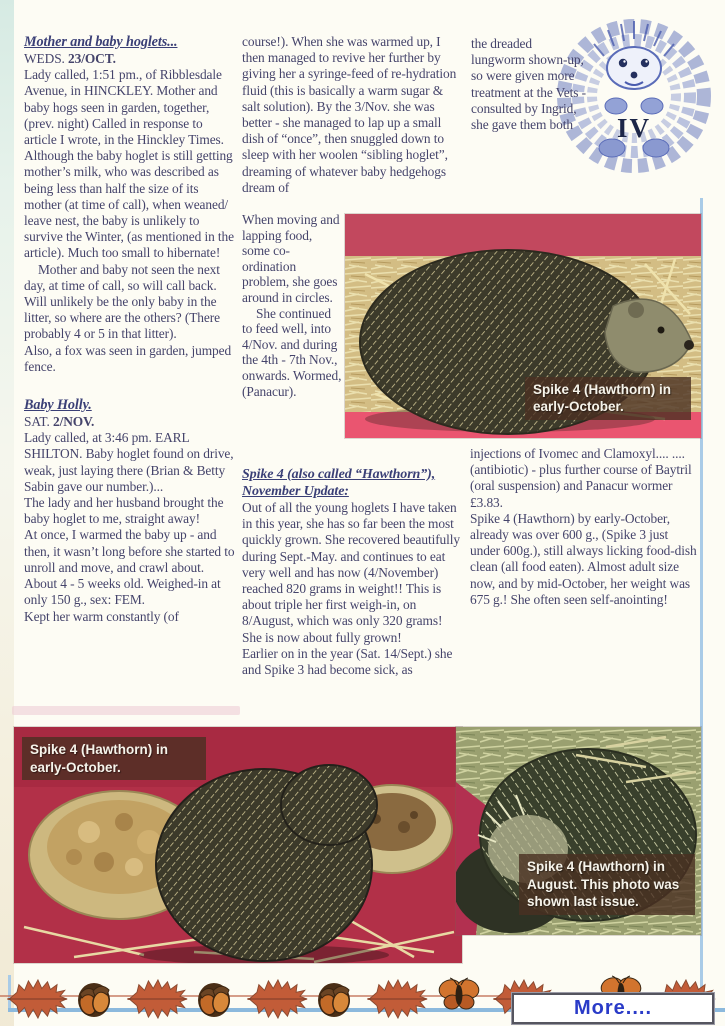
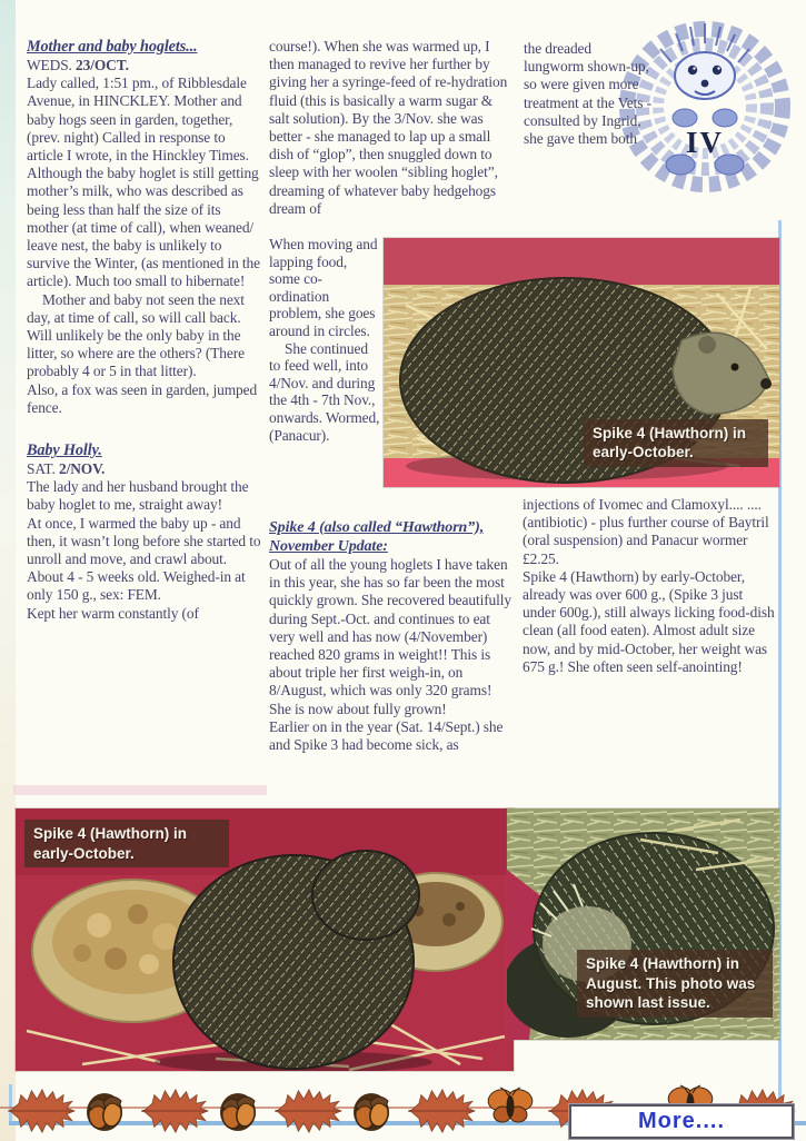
  IV
  Mother and baby hoglets...
  WEDS. 23/OCT.
  Lady called, 1:51 pm., of Ribblesdale Avenue, in HINCKLEY. Mother and baby hogs seen in garden, together, (prev. night) Called in response to article I wrote, in the Hinckley Times. Although the baby hoglet is still getting mother’s milk, who was described as being less than half the size of its mother (at time of call), when weaned/ leave nest, the baby is unlikely to survive the Winter, (as mentioned in the article). Much too small to hibernate!
  Mother and baby not seen the next day, at time of call, so will call back. Will unlikely be the only baby in the litter, so where are the others? (There probably 4 or 5 in that litter).
  Also, a fox was seen in garden, jumped fence.
  Baby Holly.
  SAT. 2/NOV.
- Lady called, at 3:46 pm. EARL SHILTON. Baby hoglet found on drive, weak, just laying there (Brian & Betty Sabin gave our number.)...
  The lady and her husband brought the baby hoglet to me, straight away!
  At once, I warmed the baby up - and then, it wasn’t long before she started to unroll and move, and crawl about.
  About 4 - 5 weeks old. Weighed-in at only 150 g., sex: FEM.
  Kept her warm constantly (of
- course!). When she was warmed up, I then managed to revive her further by giving her a syringe-feed of re-hydration fluid (this is basically a warm sugar & salt solution). By the 3/Nov. she was better - she managed to lap up a small dish of “once”, then snuggled down to sleep with her woolen “sibling hoglet”, dreaming of whatever baby hedgehogs dream of
+ course!). When she was warmed up, I then managed to revive her further by giving her a syringe-feed of re-hydration fluid (this is basically a warm sugar & salt solution). By the 3/Nov. she was better - she managed to lap up a small dish of “glop”, then snuggled down to sleep with her woolen “sibling hoglet”, dreaming of whatever baby hedgehogs dream of
  When moving and lapping food, some co-ordination problem, she goes around in circles.
  She continued to feed well, into 4/Nov. and during the 4th - 7th Nov., onwards. Wormed, (Panacur).
  Spike 4 (also called “Hawthorn”), November Update:
- Out of all the young hoglets I have taken in this year, she has so far been the most quickly grown. She recovered beautifully during Sept.-May. and continues to eat very well and has now (4/November) reached 820 grams in weight!! This is about triple her first weigh-in, on 8/August, which was only 320 grams! She is now about fully grown!
+ Out of all the young hoglets I have taken in this year, she has so far been the most quickly grown. She recovered beautifully during Sept.-Oct. and continues to eat very well and has now (4/November) reached 820 grams in weight!! This is about triple her first weigh-in, on 8/August, which was only 320 grams! She is now about fully grown!
  Earlier on in the year (Sat. 14/Sept.) she and Spike 3 had become sick, as
  the dreaded lungworm shown-up, so were given more treatment at the Vets - consulted by Ingrid, she gave them both
- injections of Ivomec and Clamoxyl.... ....(antibiotic) - plus further course of Baytril (oral suspension) and Panacur wormer £3.83.
+ injections of Ivomec and Clamoxyl.... ....(antibiotic) - plus further course of Baytril (oral suspension) and Panacur wormer £2.25.
  Spike 4 (Hawthorn) by early-October, already was over 600 g., (Spike 3 just under 600g.), still always licking food-dish clean (all food eaten). Almost adult size now, and by mid-October, her weight was 675 g.! She often seen self-anointing!
  Spike 4 (Hawthorn) in early-October.
  Spike 4 (Hawthorn) in early-October.
  Spike 4 (Hawthorn) in August. This photo was shown last issue.
  More....
